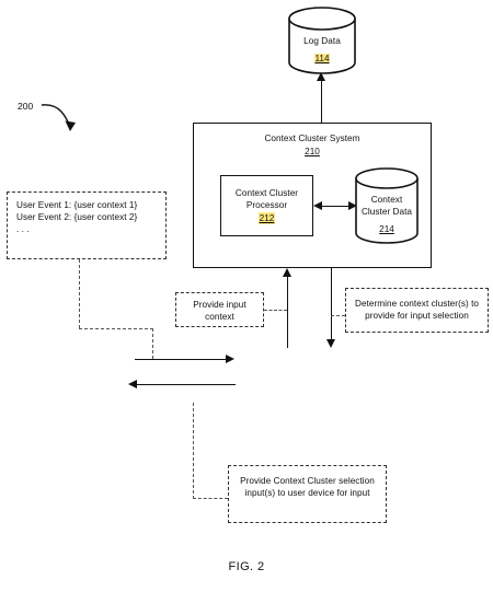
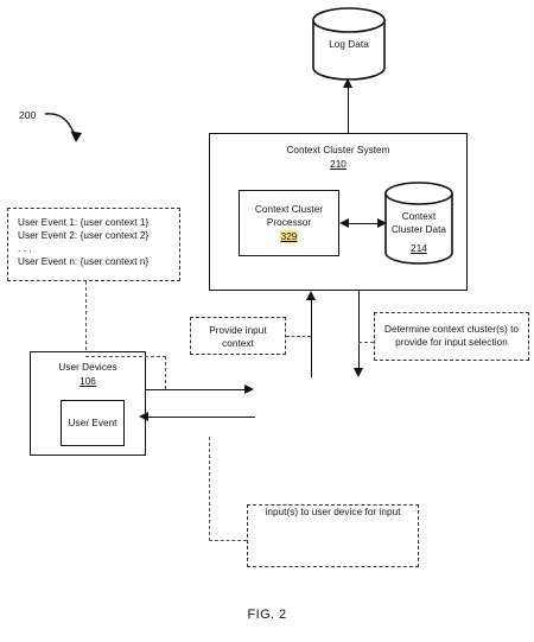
  200
  Log Data
- 114
  Context Cluster System
  210
  Context Cluster
  Processor
- 212
+ 329
  Context
  Cluster Data
  214
  User Event 1: {user context 1}
  User Event 2: {user context 2}
  . . .
+ User Event n: {user context n}
+ User Devices
+ 106
+ User Event
  Provide input
  context
  Determine context cluster(s) to
  provide for input selection
- Provide Context Cluster selection
  input(s) to user device for input
  FIG. 2
